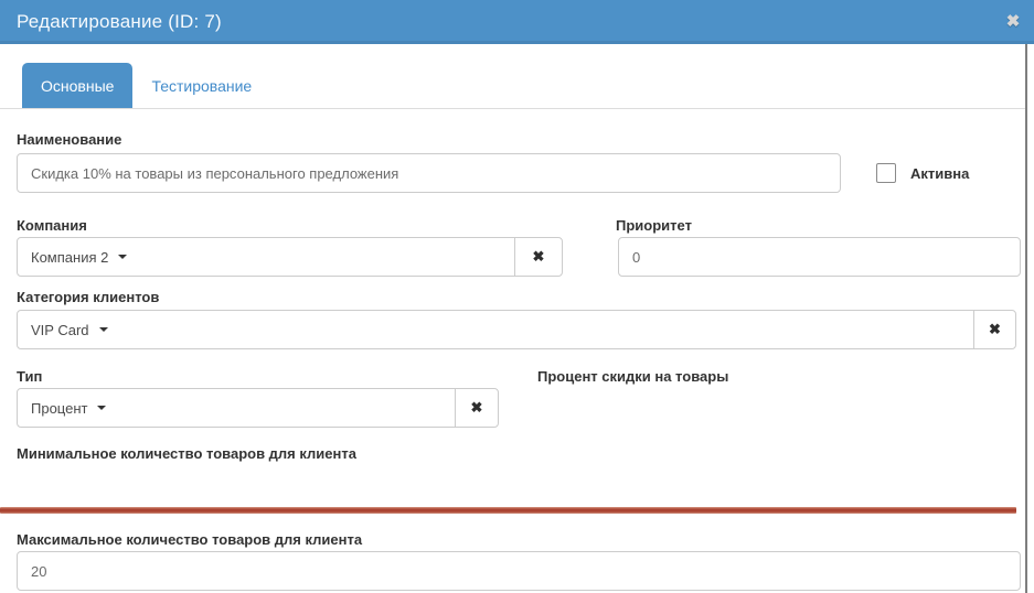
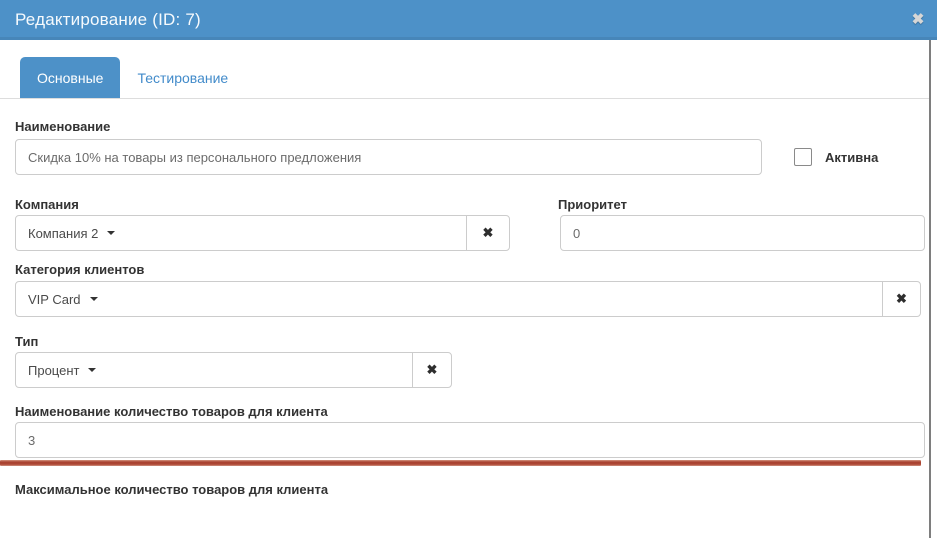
  Редактирование (ID: 7)
  ✖
  Основные
  Тестирование
  Наименование
  Скидка 10% на товары из персонального предложения
  Активна
  Компания
  Компания 2
  ✖
  Приоритет
  0
  Категория клиентов
  VIP Card
  ✖
  Тип
  Процент
  ✖
- Процент скидки на товары
- Минимальное количество товаров для клиента
+ Наименование количество товаров для клиента
+ 3
  Максимальное количество товаров для клиента
- 20
